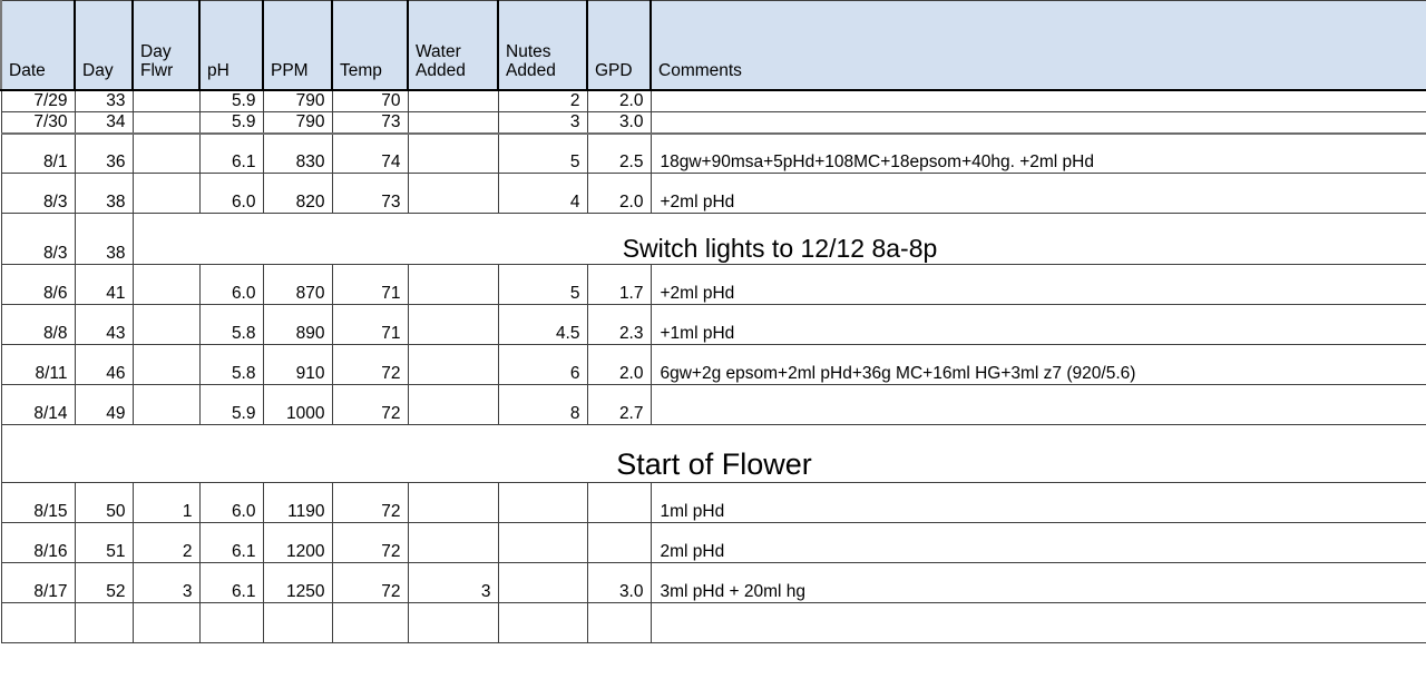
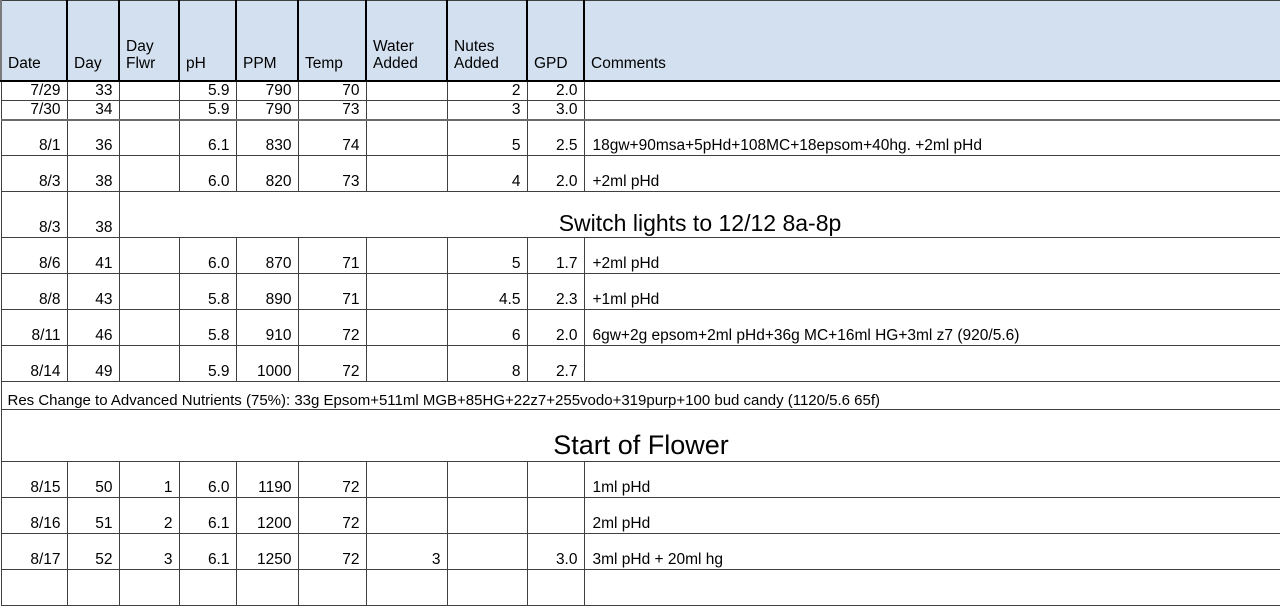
  Date	Day	Day Flwr	pH	PPM	Temp	Water Added	Nutes Added	GPD	Comments
  7/29	33		5.9	790	70		2	2.0
  7/30	34		5.9	790	73		3	3.0
  8/1	36		6.1	830	74		5	2.5	18gw+90msa+5pHd+108MC+18epsom+40hg. +2ml pHd
  8/3	38		6.0	820	73		4	2.0	+2ml pHd
  8/3	38	Switch lights to 12/12 8a-8p
  8/6	41		6.0	870	71		5	1.7	+2ml pHd
  8/8	43		5.8	890	71		4.5	2.3	+1ml pHd
  8/11	46		5.8	910	72		6	2.0	6gw+2g epsom+2ml pHd+36g MC+16ml HG+3ml z7 (920/5.6)
  8/14	49		5.9	1000	72		8	2.7
+ Res Change to Advanced Nutrients (75%): 33g Epsom+511ml MGB+85HG+22z7+255vodo+319purp+100 bud candy (1120/5.6 65f)
  Start of Flower
  8/15	50	1	6.0	1190	72				1ml pHd
  8/16	51	2	6.1	1200	72				2ml pHd
  8/17	52	3	6.1	1250	72	3		3.0	3ml pHd + 20ml hg
